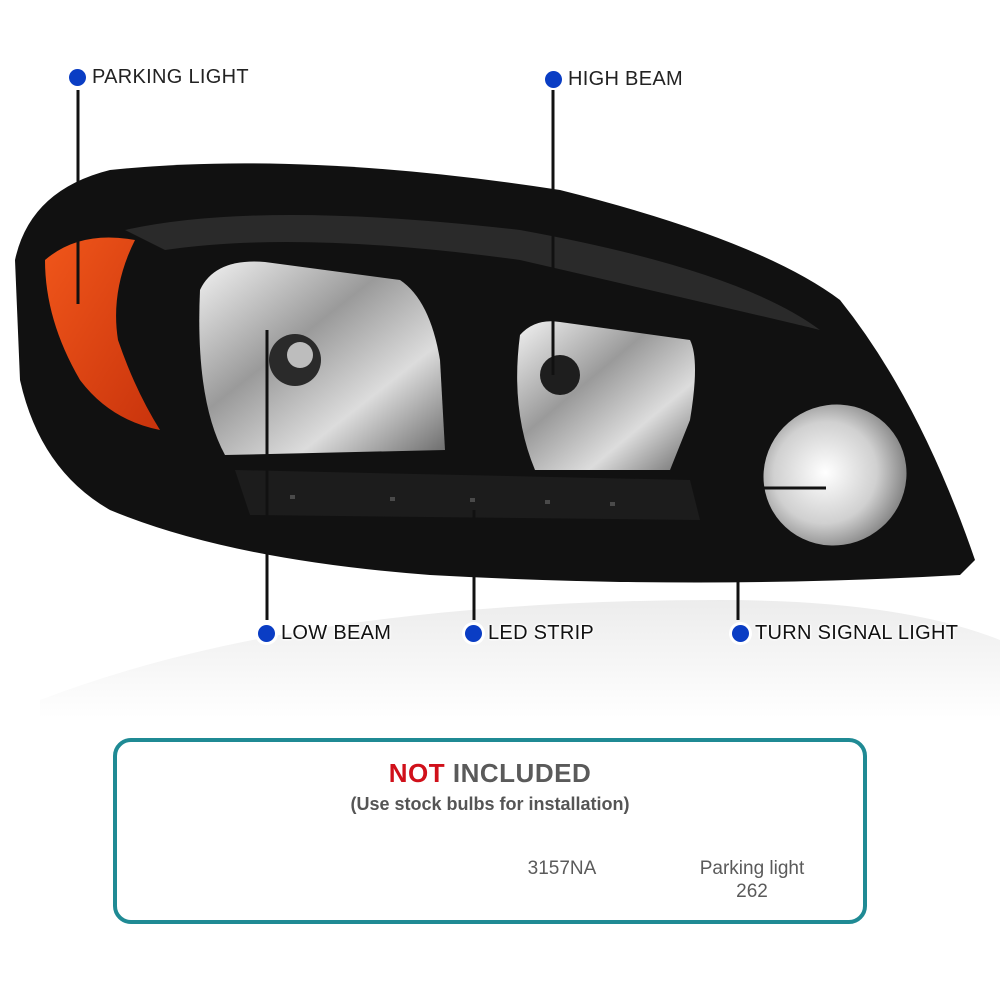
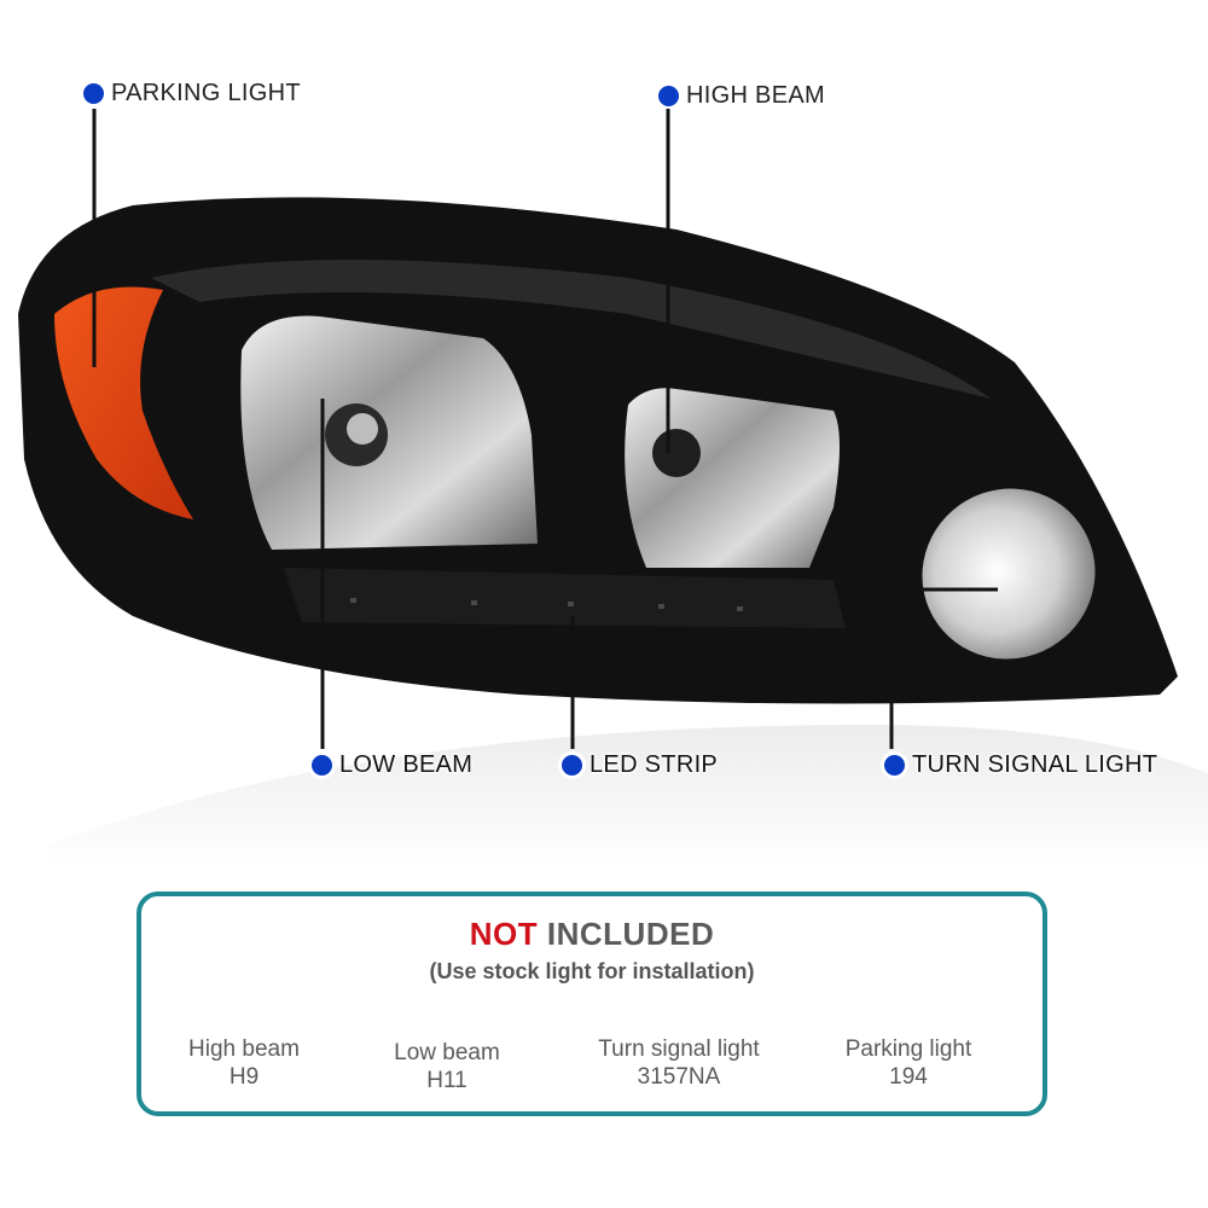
  PARKING LIGHT
  HIGH BEAM
  LOW BEAM
  LED STRIP
  TURN SIGNAL LIGHT
  NOT INCLUDED
- (Use stock bulbs for installation)
+ (Use stock light for installation)
+ High beam
+ H9
+ Low beam
+ H11
+ Turn signal light
  3157NA
  Parking light
- 262
+ 194
